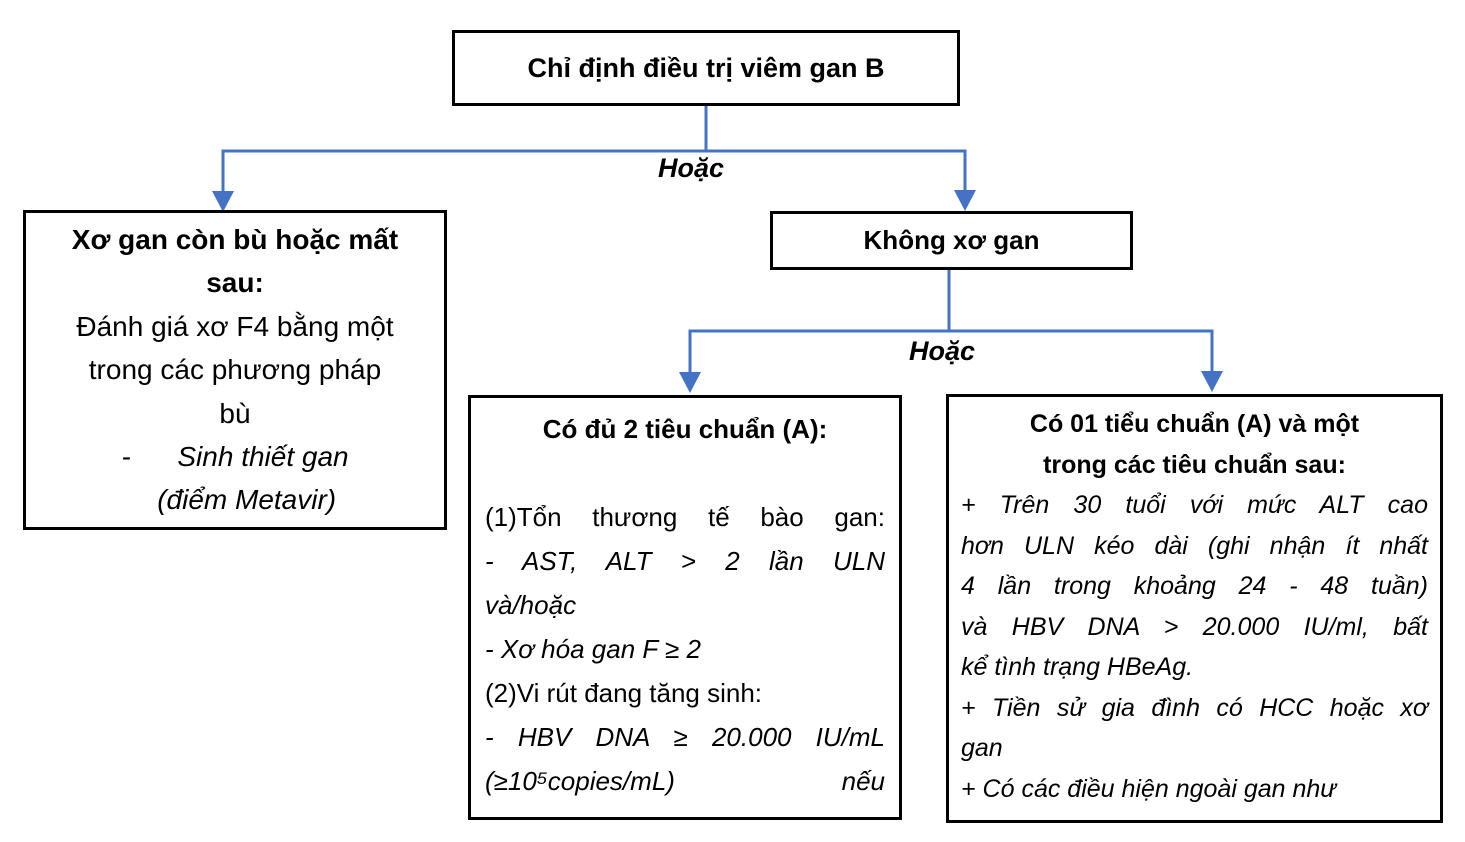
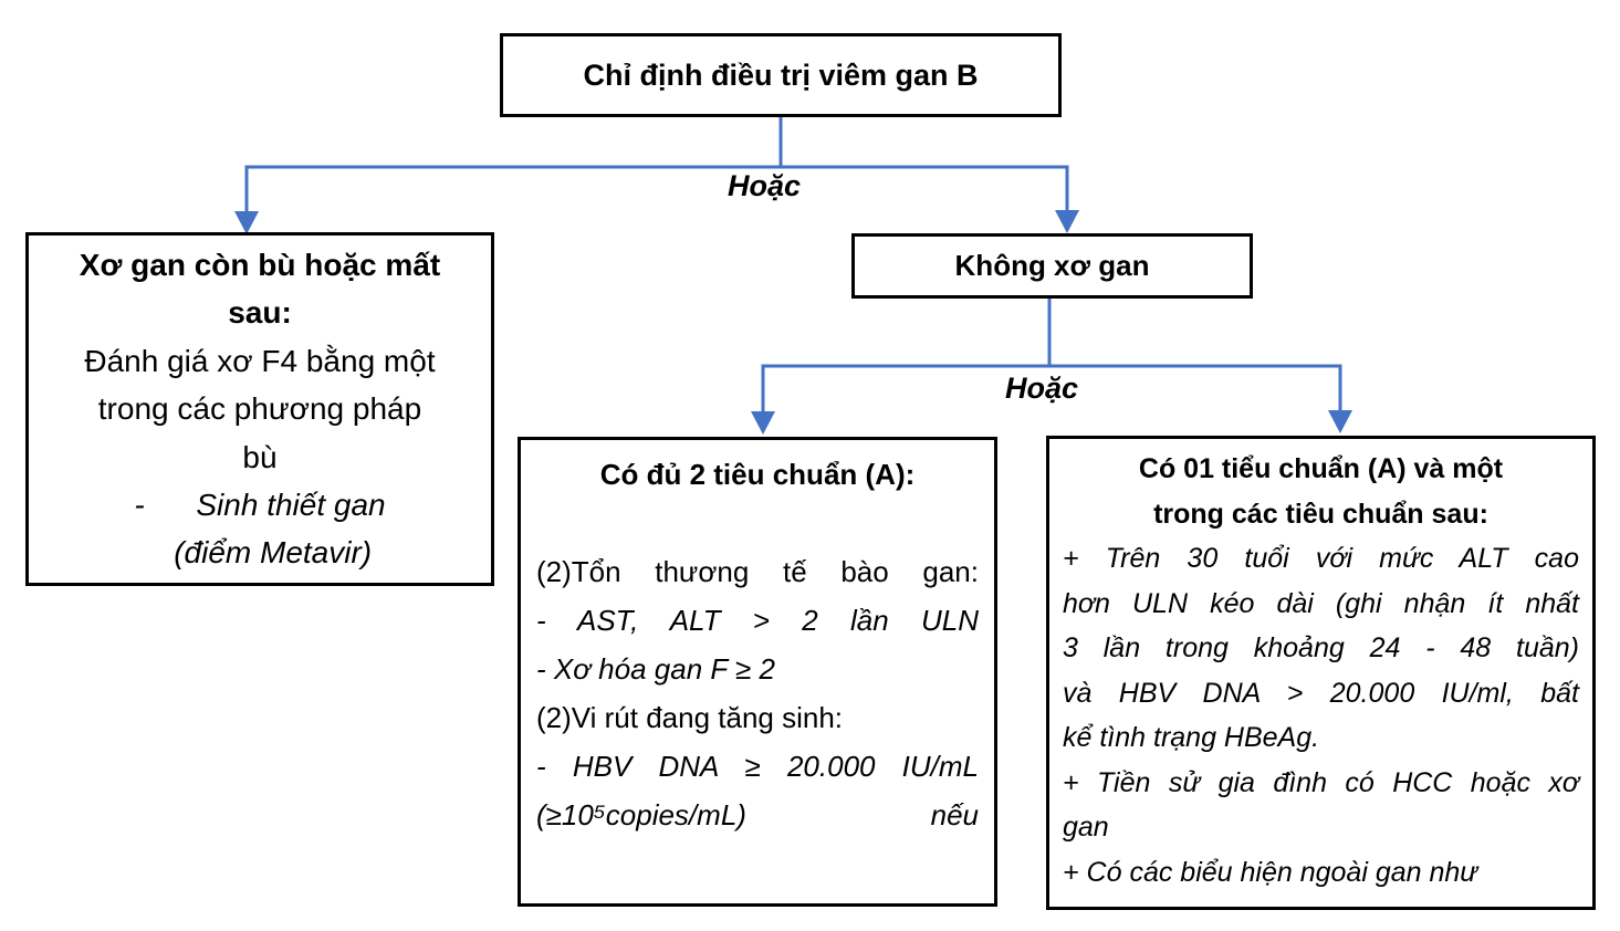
  Chỉ định điều trị viêm gan B
  Hoặc
  Xơ gan còn bù hoặc mất
  sau:
  Đánh giá xơ F4 bằng một
  trong các phương pháp
  bù
  - Sinh thiết gan
  (điểm Metavir)
  Không xơ gan
  Hoặc
  Có đủ 2 tiêu chuẩn (A):
- (1)Tổn thương tế bào gan:
+ (2)Tổn thương tế bào gan:
  - AST, ALT > 2 lần ULN
- và/hoặc
  - Xơ hóa gan F ≥ 2
  (2)Vi rút đang tăng sinh:
  - HBV DNA ≥ 20.000 IU/mL
  (≥10⁵copies/mL) nếu
  Có 01 tiểu chuẩn (A) và một
  trong các tiêu chuẩn sau:
  + Trên 30 tuổi với mức ALT cao
  hơn ULN kéo dài (ghi nhận ít nhất
- 4 lần trong khoảng 24 - 48 tuần)
+ 3 lần trong khoảng 24 - 48 tuần)
  và HBV DNA > 20.000 IU/ml, bất
  kể tình trạng HBeAg.
  + Tiền sử gia đình có HCC hoặc xơ
  gan
- + Có các điều hiện ngoài gan như
+ + Có các biểu hiện ngoài gan như
